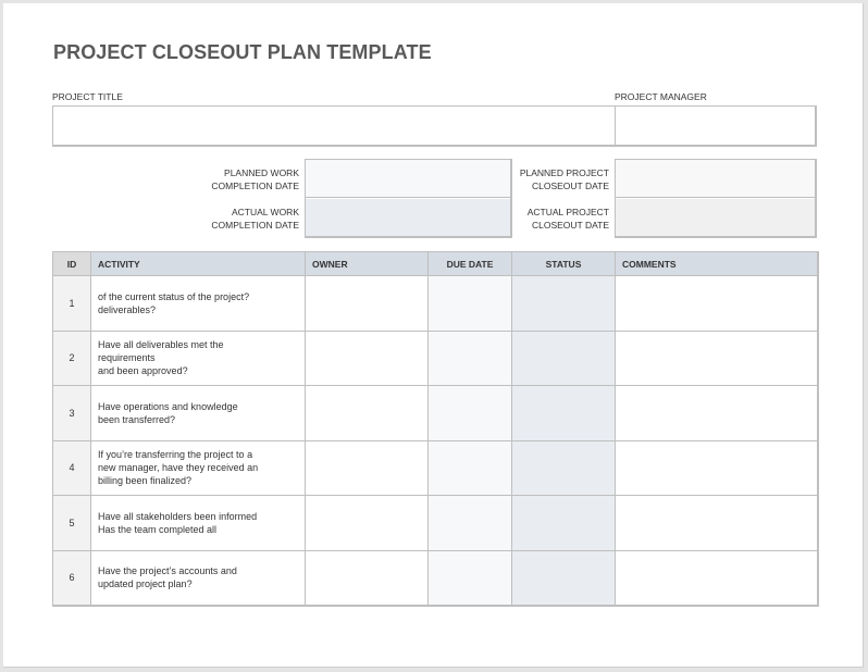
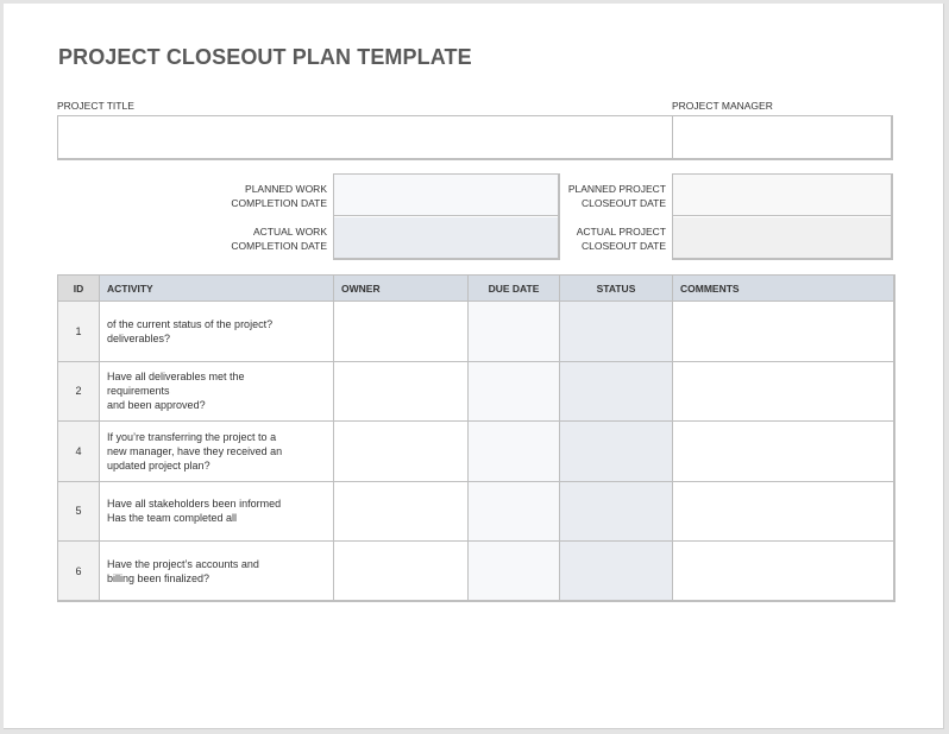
  PROJECT CLOSEOUT PLAN TEMPLATE
  PROJECT TITLE
  PROJECT MANAGER
  PLANNED WORK
  COMPLETION DATE
  ACTUAL WORK
  COMPLETION DATE
  PLANNED PROJECT
  CLOSEOUT DATE
  ACTUAL PROJECT
  CLOSEOUT DATE
  ID	ACTIVITY	OWNER	DUE DATE	STATUS	COMMENTS
  1	of the current status of the project? deliverables?
  2	Have all deliverables met the requirements and been approved?
- 3	Have operations and knowledge been transferred?
- 4	If you’re transferring the project to a new manager, have they received an billing been finalized?
+ 4	If you’re transferring the project to a new manager, have they received an updated project plan?
  5	Have all stakeholders been informed Has the team completed all
- 6	Have the project’s accounts and updated project plan?
+ 6	Have the project’s accounts and billing been finalized?
